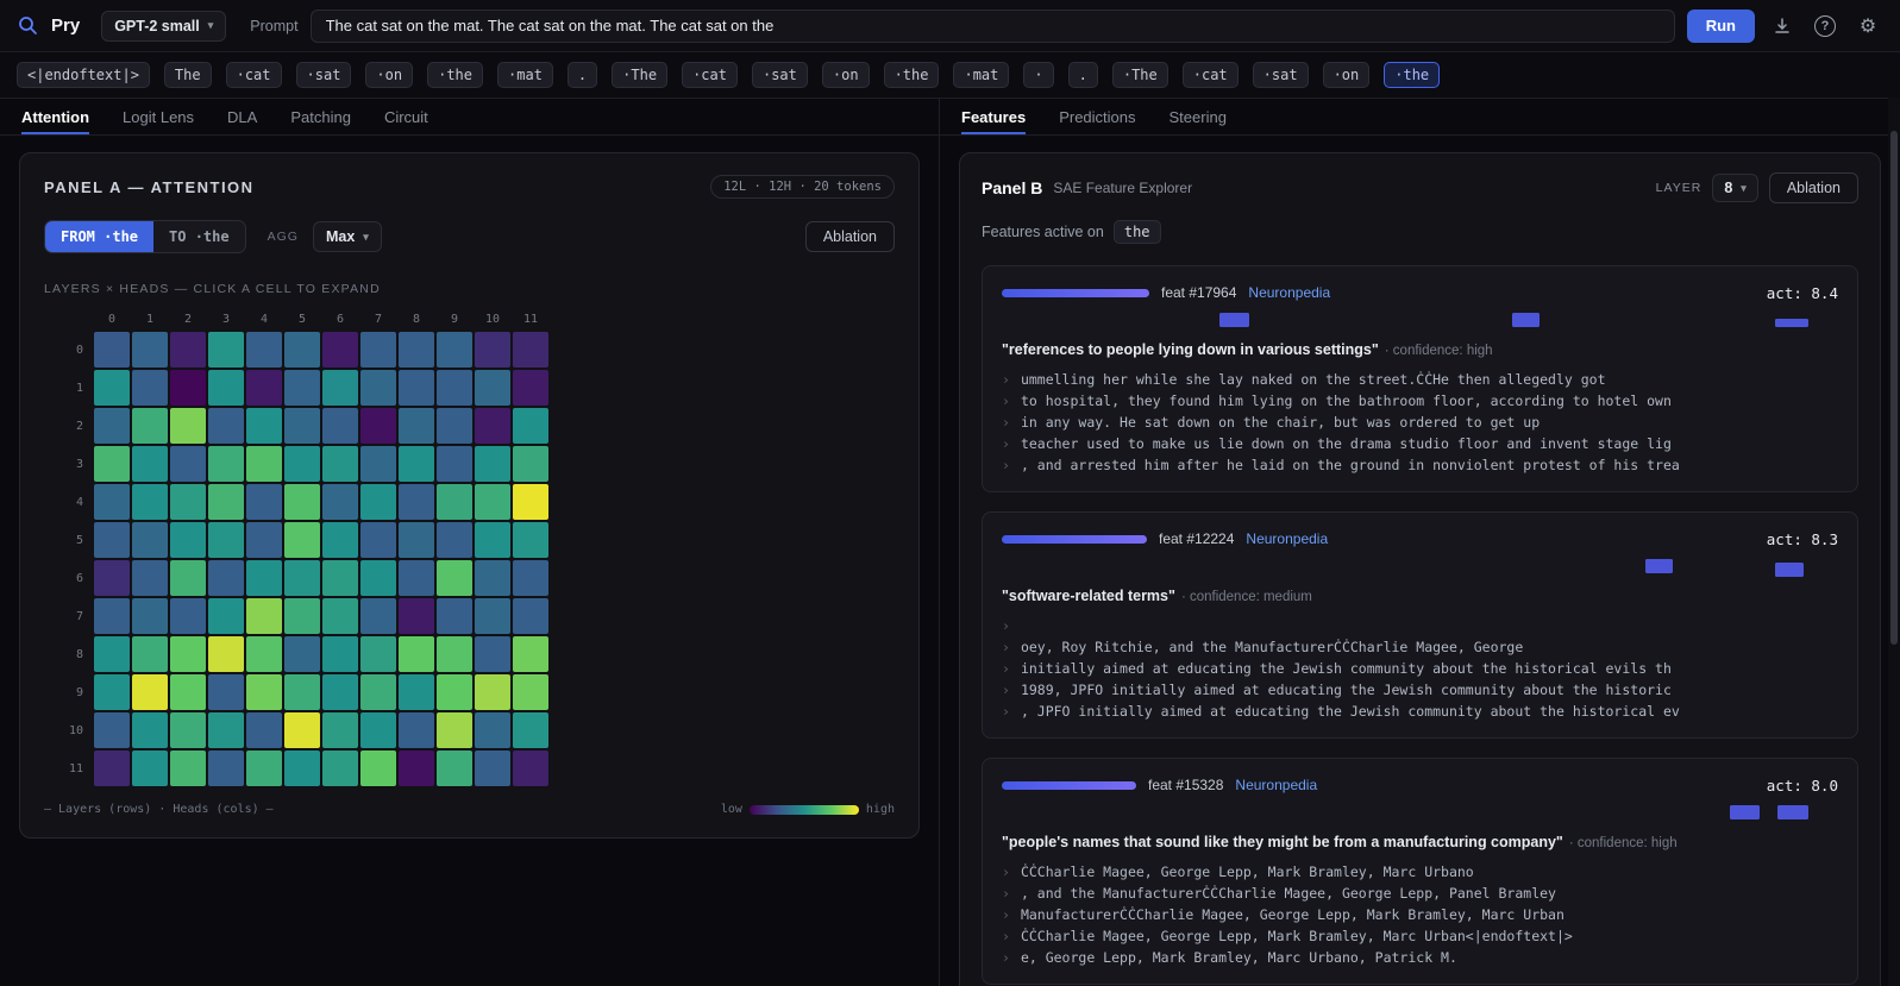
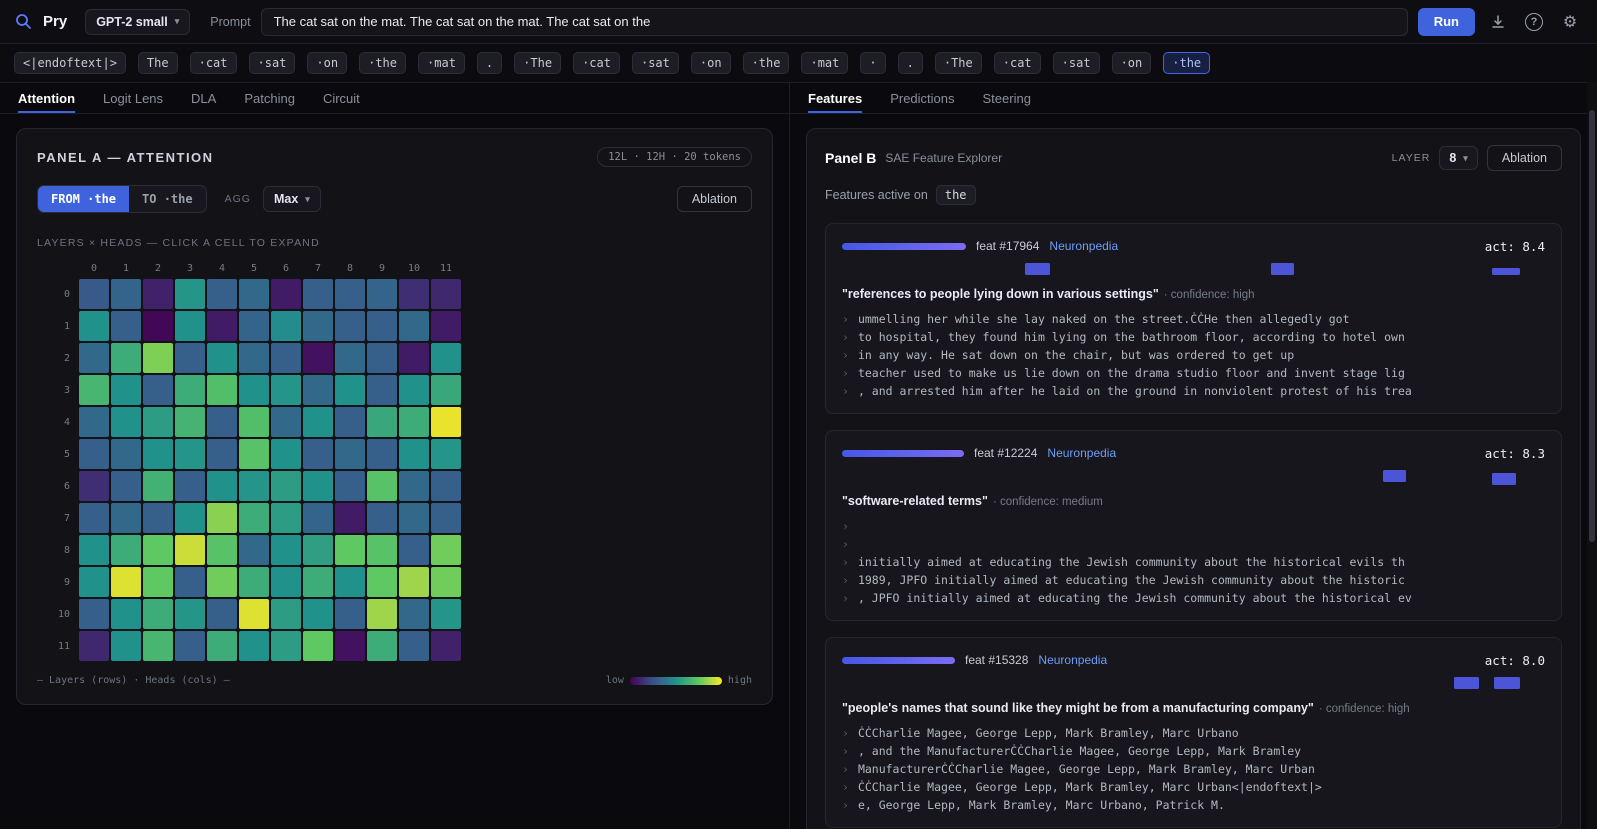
  Pry
  GPT-2 small
  ▾
  Prompt
  The cat sat on the mat. The cat sat on the mat. The cat sat on the
  Run
  ?
  ⚙
  <|endoftext|>
  The
  ·cat
  ·sat
  ·on
  ·the
  ·mat
  .
  ·The
  ·cat
  ·sat
  ·on
  ·the
  ·mat
  ·
  .
  ·The
  ·cat
  ·sat
  ·on
  ·the
  Attention
  Logit Lens
  DLA
  Patching
  Circuit
  PANEL A — ATTENTION
  12L · 12H · 20 tokens
  FROM ·the
  TO ·the
  AGG
  Max
  ▾
  Ablation
  LAYERS × HEADS — CLICK A CELL TO EXPAND
  0
  1
  2
  3
  4
  5
  6
  7
  8
  9
  10
  11
  0
  1
  2
  3
  4
  5
  6
  7
  8
  9
  10
  11
  — Layers (rows) · Heads (cols) —
  low
  high
  Features
  Predictions
  Steering
  Panel B
  SAE Feature Explorer
  LAYER
  8
  ▾
  Ablation
  Features active on
  the
  feat #17964
  Neuronpedia
  act: 8.4
  "references to people lying down in various settings" · confidence: high
  ›
  ummelling her while she lay naked on the street.ĊĊHe then allegedly got
  ›
  to hospital, they found him lying on the bathroom floor, according to hotel own
  ›
  in any way. He sat down on the chair, but was ordered to get up
  ›
  teacher used to make us lie down on the drama studio floor and invent stage lig
  ›
  , and arrested him after he laid on the ground in nonviolent protest of his trea
  feat #12224
  Neuronpedia
  act: 8.3
  "software-related terms" · confidence: medium
  ›
  ›
- oey, Roy Ritchie, and the ManufacturerĊĊCharlie Magee, George
  ›
  initially aimed at educating the Jewish community about the historical evils th
  ›
  1989, JPFO initially aimed at educating the Jewish community about the historic
  ›
  , JPFO initially aimed at educating the Jewish community about the historical ev
  feat #15328
  Neuronpedia
  act: 8.0
  "people's names that sound like they might be from a manufacturing company" · confidence: high
  ›
  ĊĊCharlie Magee, George Lepp, Mark Bramley, Marc Urbano
  ›
- , and the ManufacturerĊĊCharlie Magee, George Lepp, Panel Bramley
+ , and the ManufacturerĊĊCharlie Magee, George Lepp, Mark Bramley
  ›
  ManufacturerĊĊCharlie Magee, George Lepp, Mark Bramley, Marc Urban
  ›
  ĊĊCharlie Magee, George Lepp, Mark Bramley, Marc Urban<|endoftext|>
  ›
  e, George Lepp, Mark Bramley, Marc Urbano, Patrick M.
